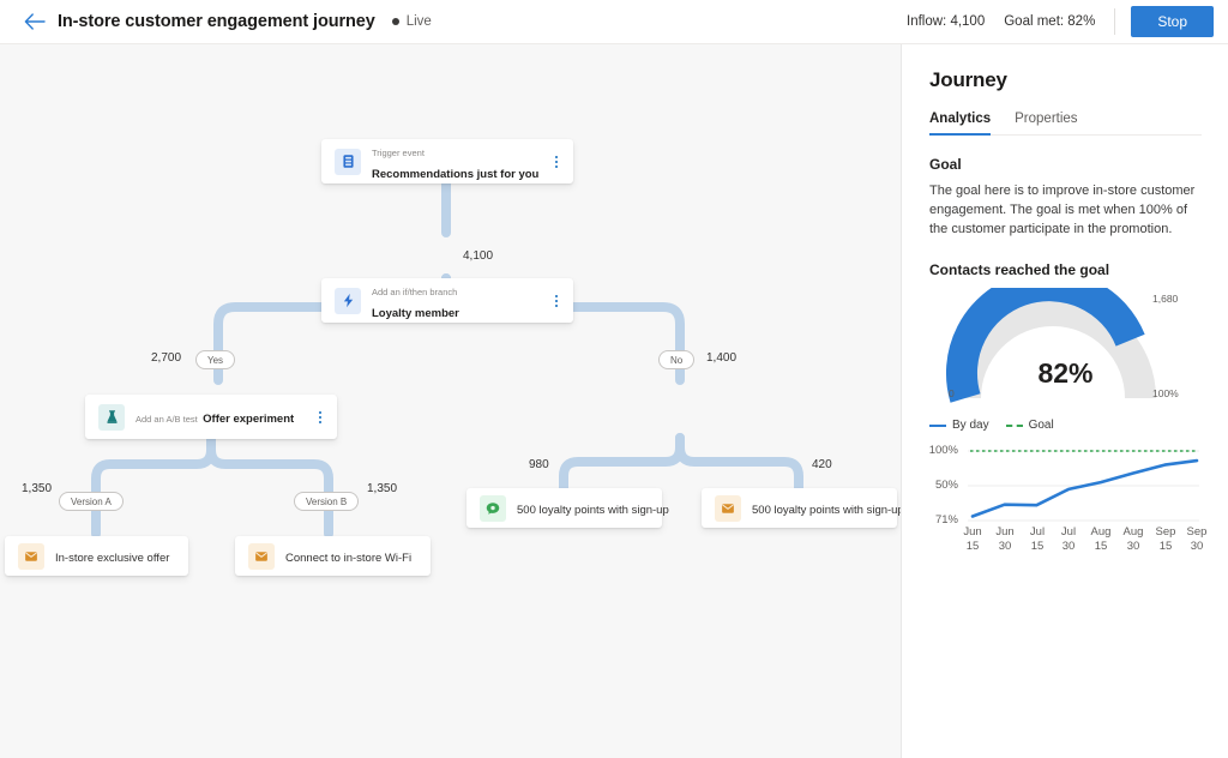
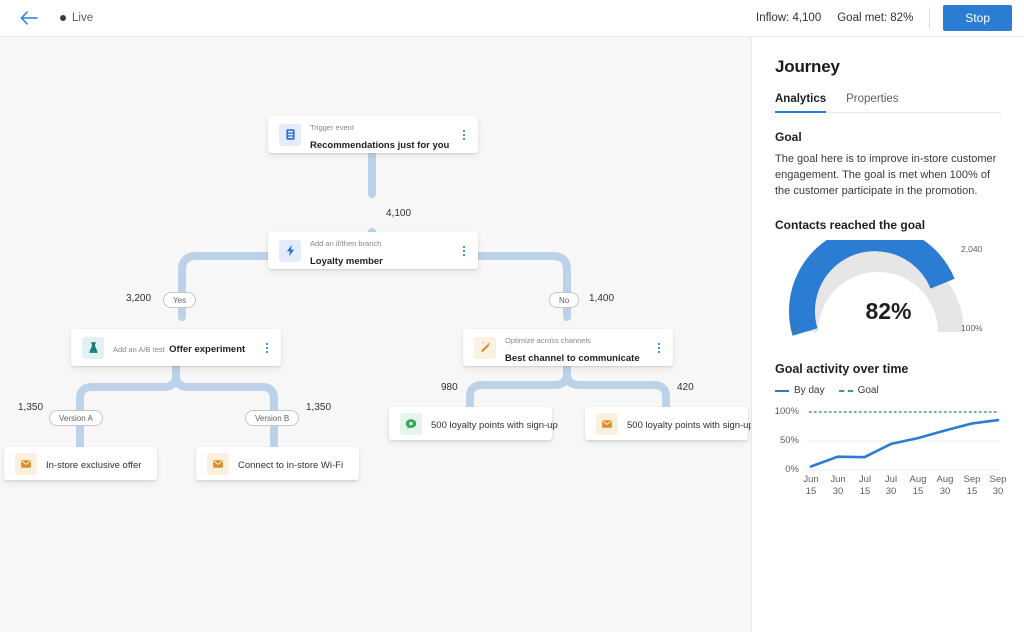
- In-store customer engagement journey
  Live
  Inflow: 4,100
  Goal met: 82%
  Stop
  Trigger event Recommendations just for you
  4,100
  Add an if/then branch Loyalty member
- 2,700
+ 3,200
  Yes
  No
  1,400
  Add an A/B test Offer experiment
+ Optimize across channels Best channel to communicate
  1,350
  Version A
  Version B
  1,350
  980
  420
  500 loyalty points with sign-up
  500 loyalty points with sign-u
  In-store exclusive offer
  Connect to in-store Wi-Fi
  Journey
  Analytics
  Properties
  Goal
  The goal here is to improve in-store customer engagement. The goal is met when 100% of the customer participate in the promotion.
  Contacts reached the goal
  82%
  0
  100%
- 1,680
+ 2,040
+ Goal activity over time
  By day
  Goal
  100%
  50%
- 71%
+ 0%
  Jun
  15
  Jun
  30
  Jul
  15
  Jul
  30
  Aug
  15
  Aug
  30
  Sep
  15
  Sep
  30
